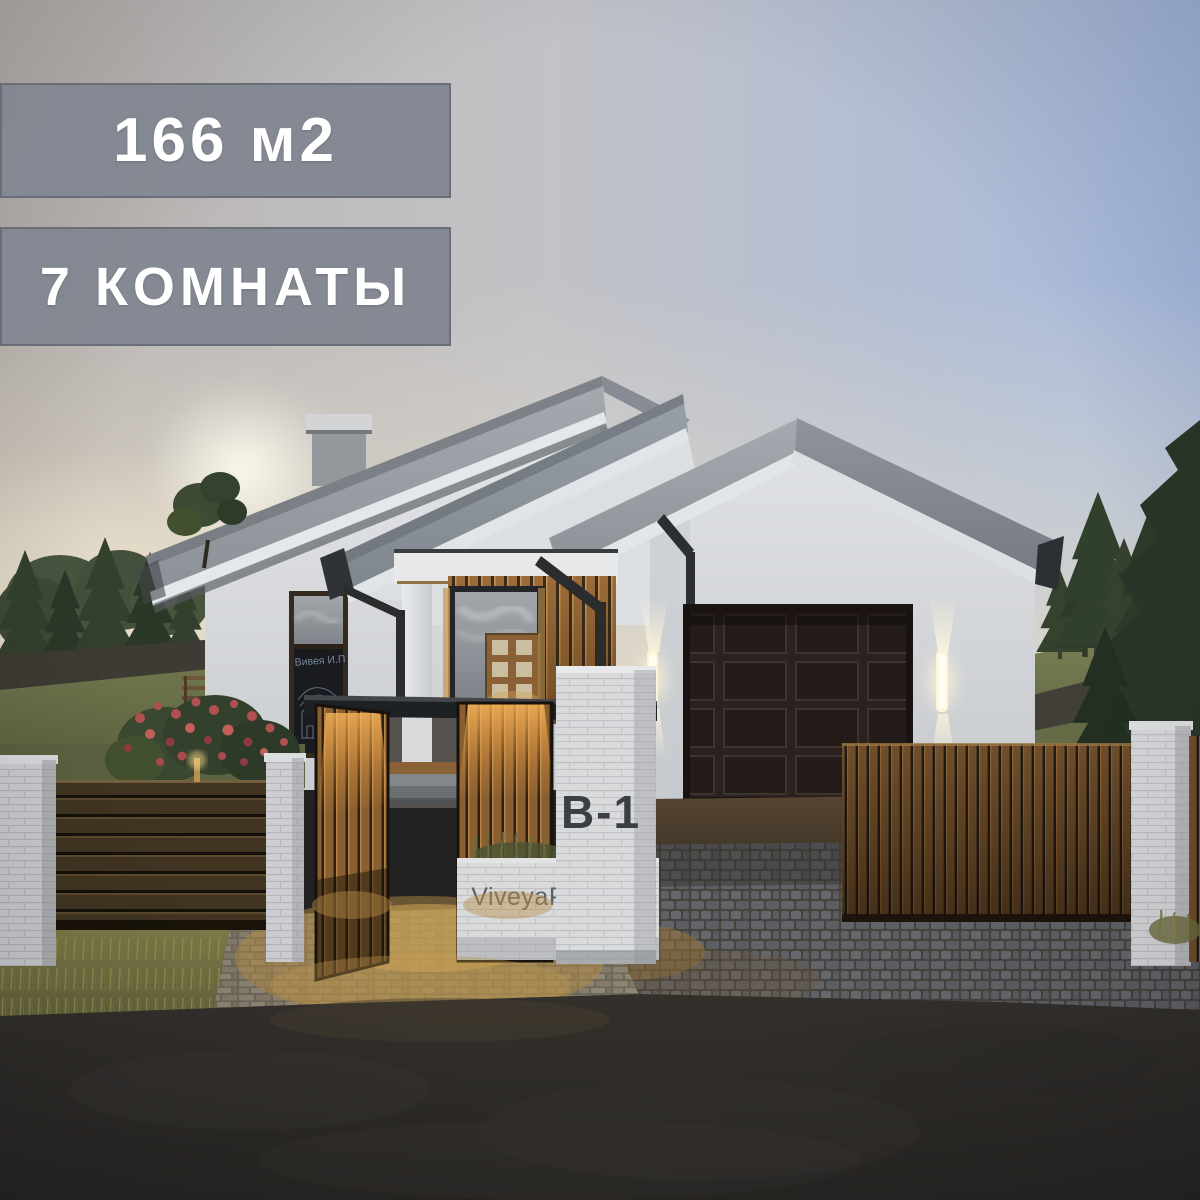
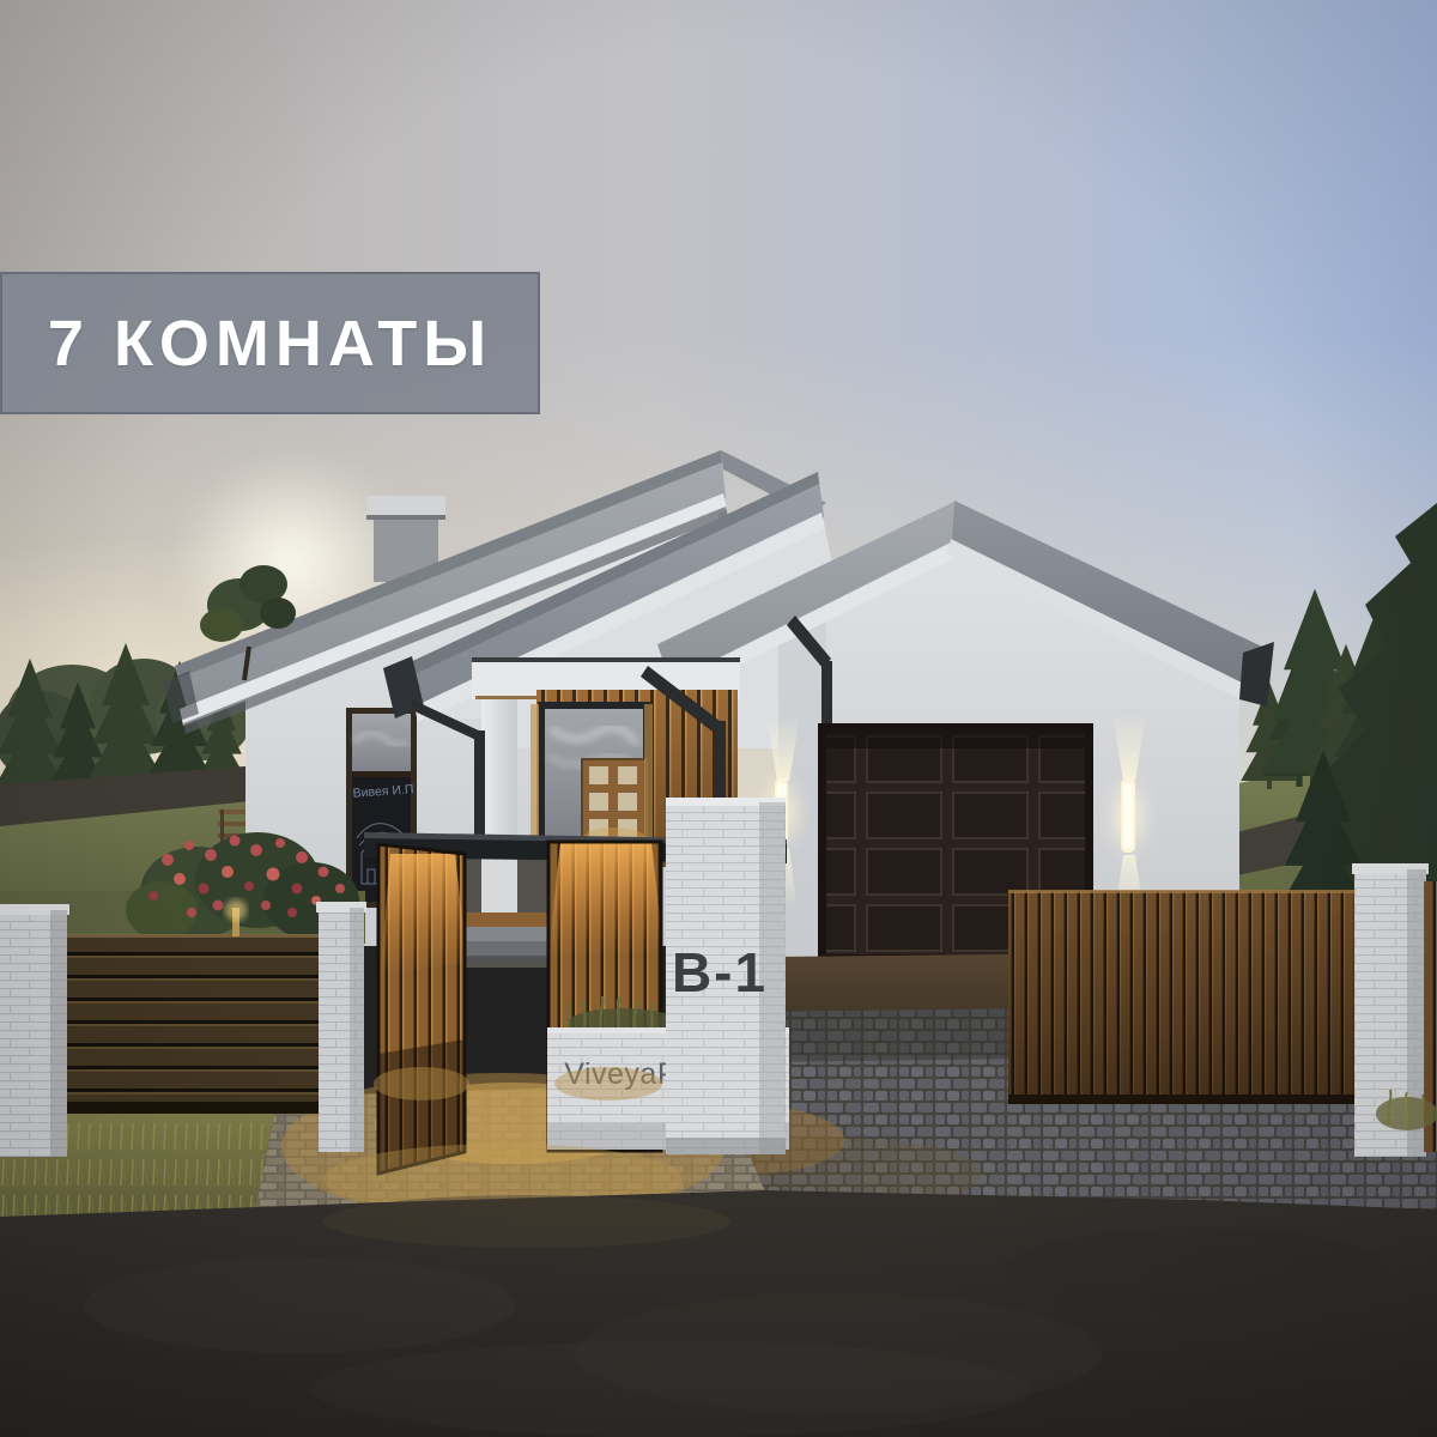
- 166 м2
  7 КОМНАТЫ
